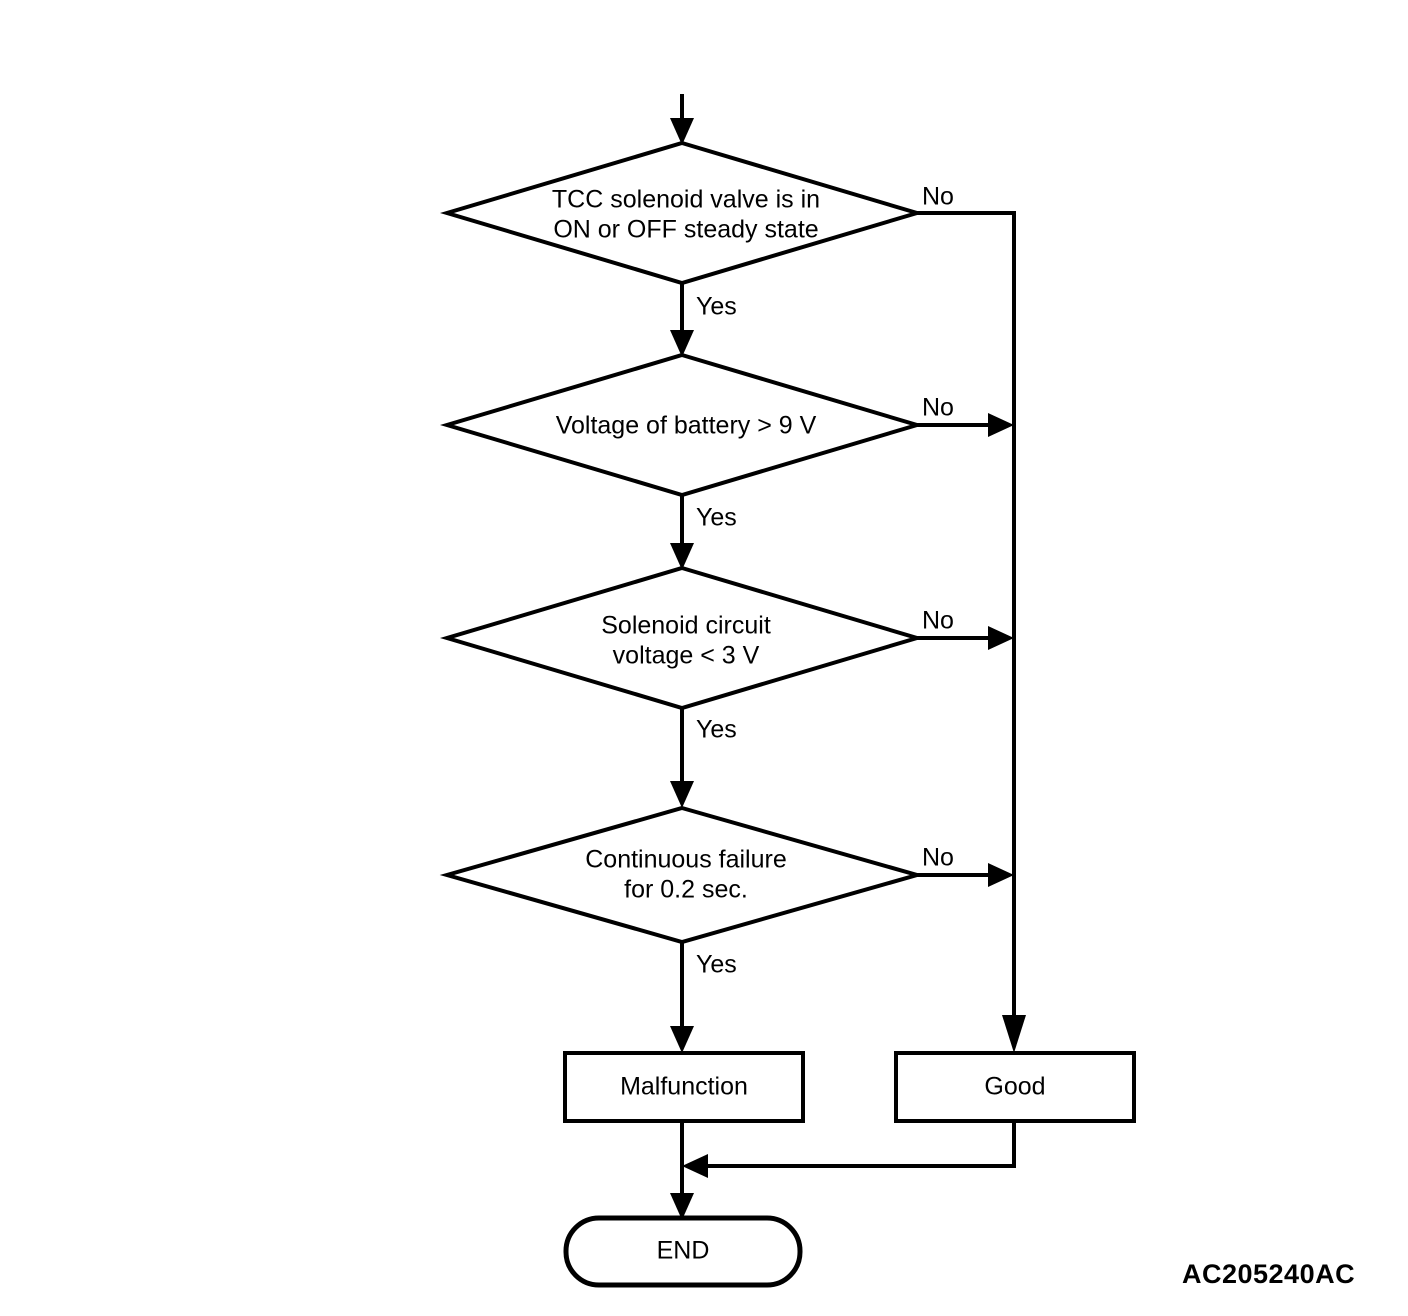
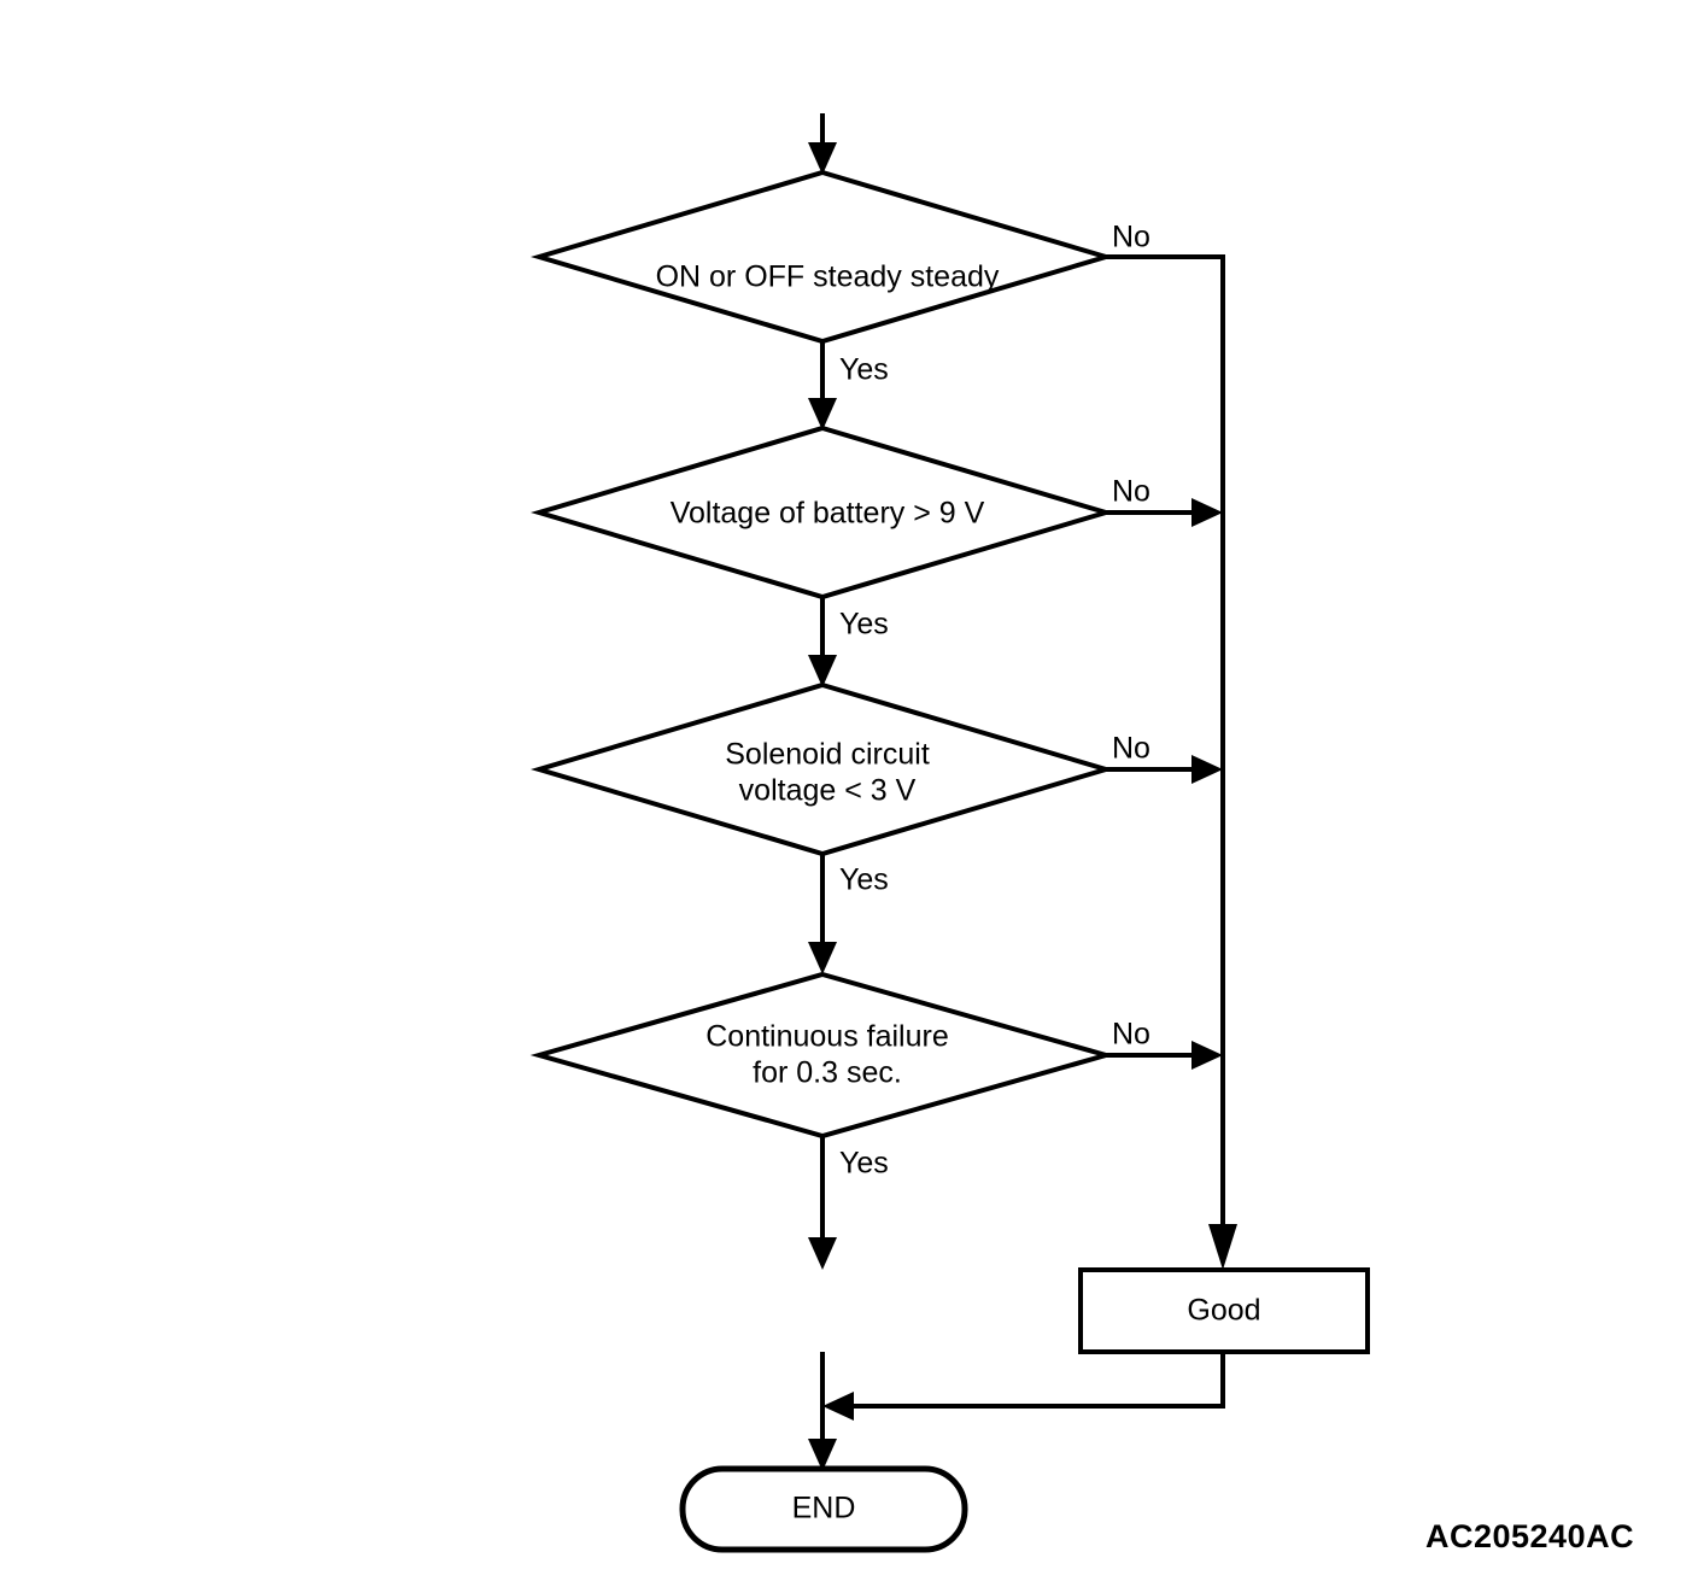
- TCC solenoid valve is in
- ON or OFF steady state
+ ON or OFF steady steady
  No
  Yes
  Voltage of battery > 9 V
  No
  Yes
  Solenoid circuit
  voltage < 3 V
  No
  Yes
  Continuous failure
- for 0.2 sec.
+ for 0.3 sec.
  No
  Yes
- Malfunction
  Good
  END
  AC205240AC
